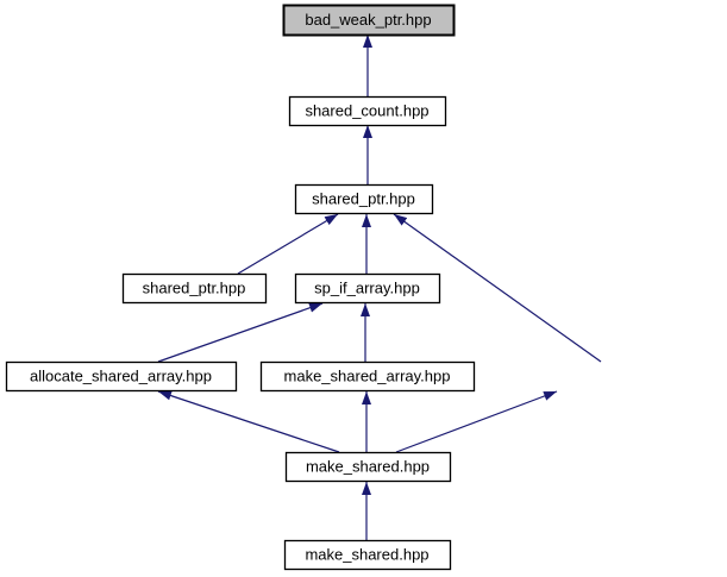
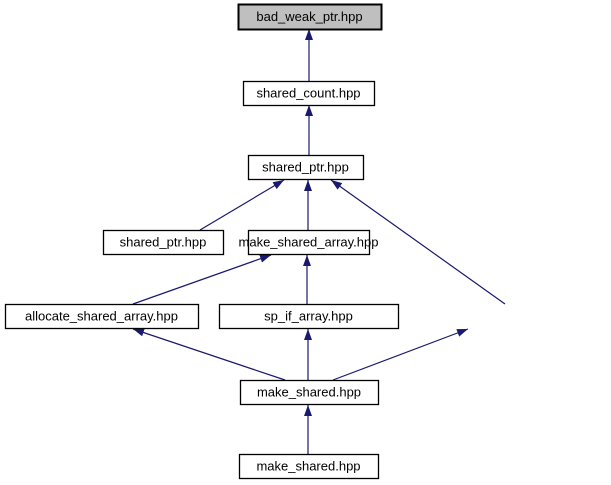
  bad_weak_ptr.hpp
  shared_count.hpp
  shared_ptr.hpp
  shared_ptr.hpp
- sp_if_array.hpp
+ make_shared_array.hpp
  allocate_shared_array.hpp
- make_shared_array.hpp
+ sp_if_array.hpp
  make_shared.hpp
  make_shared.hpp
